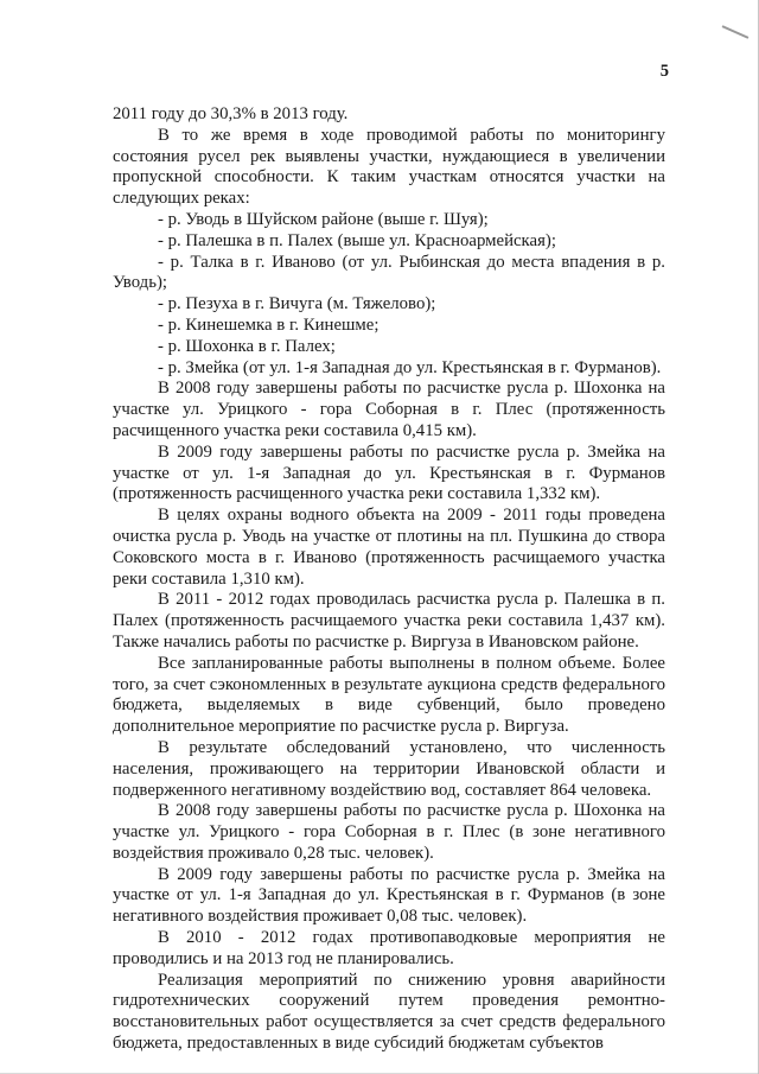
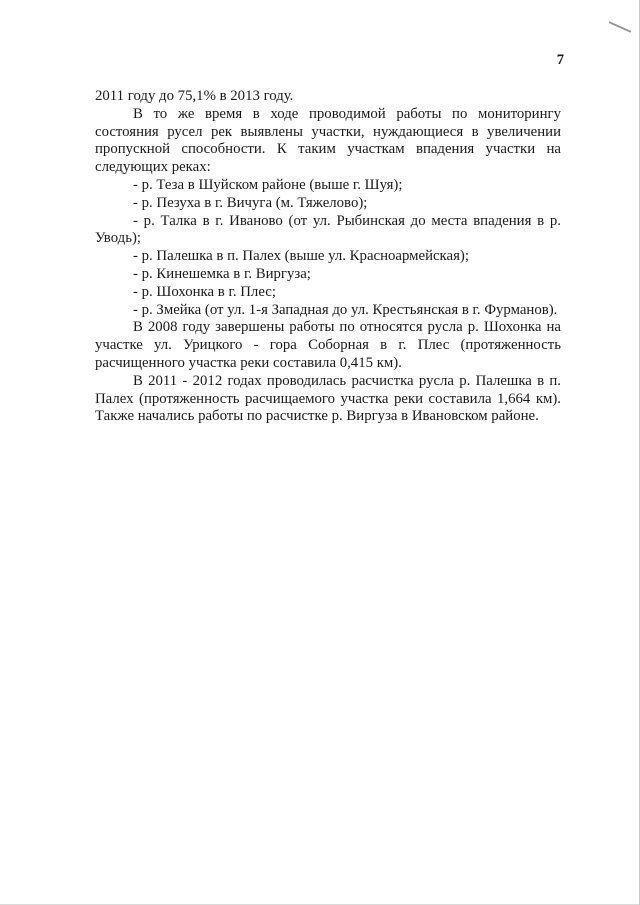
- 5
+ 7
- 2011 году до 30,3% в 2013 году.
+ 2011 году до 75,1% в 2013 году.
- В то же время в ходе проводимой работы по мониторингу состояния русел рек выявлены участки, нуждающиеся в увеличении пропускной способности. К таким участкам относятся участки на следующих реках:
+ В то же время в ходе проводимой работы по мониторингу состояния русел рек выявлены участки, нуждающиеся в увеличении пропускной способности. К таким участкам впадения участки на следующих реках:
- - р. Уводь в Шуйском районе (выше г. Шуя);
+ - р. Теза в Шуйском районе (выше г. Шуя);
- - р. Палешка в п. Палех (выше ул. Красноармейская);
+ - р. Пезуха в г. Вичуга (м. Тяжелово);
  - р. Талка в г. Иваново (от ул. Рыбинская до места впадения в р. Уводь);
- - р. Пезуха в г. Вичуга (м. Тяжелово);
+ - р. Палешка в п. Палех (выше ул. Красноармейская);
- - р. Кинешемка в г. Кинешме;
+ - р. Кинешемка в г. Виргуза;
- - р. Шохонка в г. Палех;
+ - р. Шохонка в г. Плес;
  - р. Змейка (от ул. 1-я Западная до ул. Крестьянская в г. Фурманов).
- В 2008 году завершены работы по расчистке русла р. Шохонка на участке ул. Урицкого - гора Соборная в г. Плес (протяженность расчищенного участка реки составила 0,415 км).
+ В 2008 году завершены работы по относятся русла р. Шохонка на участке ул. Урицкого - гора Соборная в г. Плес (протяженность расчищенного участка реки составила 0,415 км).
- В 2009 году завершены работы по расчистке русла р. Змейка на участке от ул. 1-я Западная до ул. Крестьянская в г. Фурманов (протяженность расчищенного участка реки составила 1,332 км).
- В целях охраны водного объекта на 2009 - 2011 годы проведена очистка русла р. Уводь на участке от плотины на пл. Пушкина до створа Соковского моста в г. Иваново (протяженность расчищаемого участка реки составила 1,310 км).
- В 2011 - 2012 годах проводилась расчистка русла р. Палешка в п. Палех (протяженность расчищаемого участка реки составила 1,437 км). Также начались работы по расчистке р. Виргуза в Ивановском районе.
+ В 2011 - 2012 годах проводилась расчистка русла р. Палешка в п. Палех (протяженность расчищаемого участка реки составила 1,664 км). Также начались работы по расчистке р. Виргуза в Ивановском районе.
- Все запланированные работы выполнены в полном объеме. Более того, за счет сэкономленных в результате аукциона средств федерального бюджета, выделяемых в виде субвенций, было проведено дополнительное мероприятие по расчистке русла р. Виргуза.
- В результате обследований установлено, что численность населения, проживающего на территории Ивановской области и подверженного негативному воздействию вод, составляет 864 человека.
- В 2008 году завершены работы по расчистке русла р. Шохонка на участке ул. Урицкого - гора Соборная в г. Плес (в зоне негативного воздействия проживало 0,28 тыс. человек).
- В 2009 году завершены работы по расчистке русла р. Змейка на участке от ул. 1-я Западная до ул. Крестьянская в г. Фурманов (в зоне негативного воздействия проживает 0,08 тыс. человек).
- В 2010 - 2012 годах противопаводковые мероприятия не проводились и на 2013 год не планировались.
- Реализация мероприятий по снижению уровня аварийности гидротехнических сооружений путем проведения ремонтно-восстановительных работ осуществляется за счет средств федерального бюджета, предоставленных в виде субсидий бюджетам субъектов
